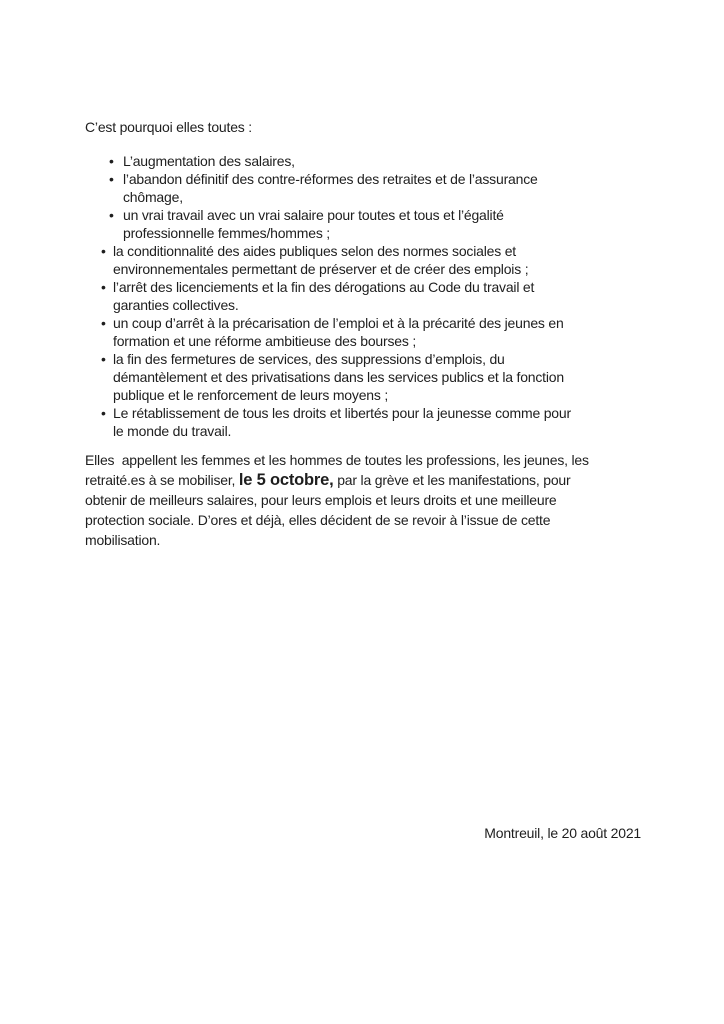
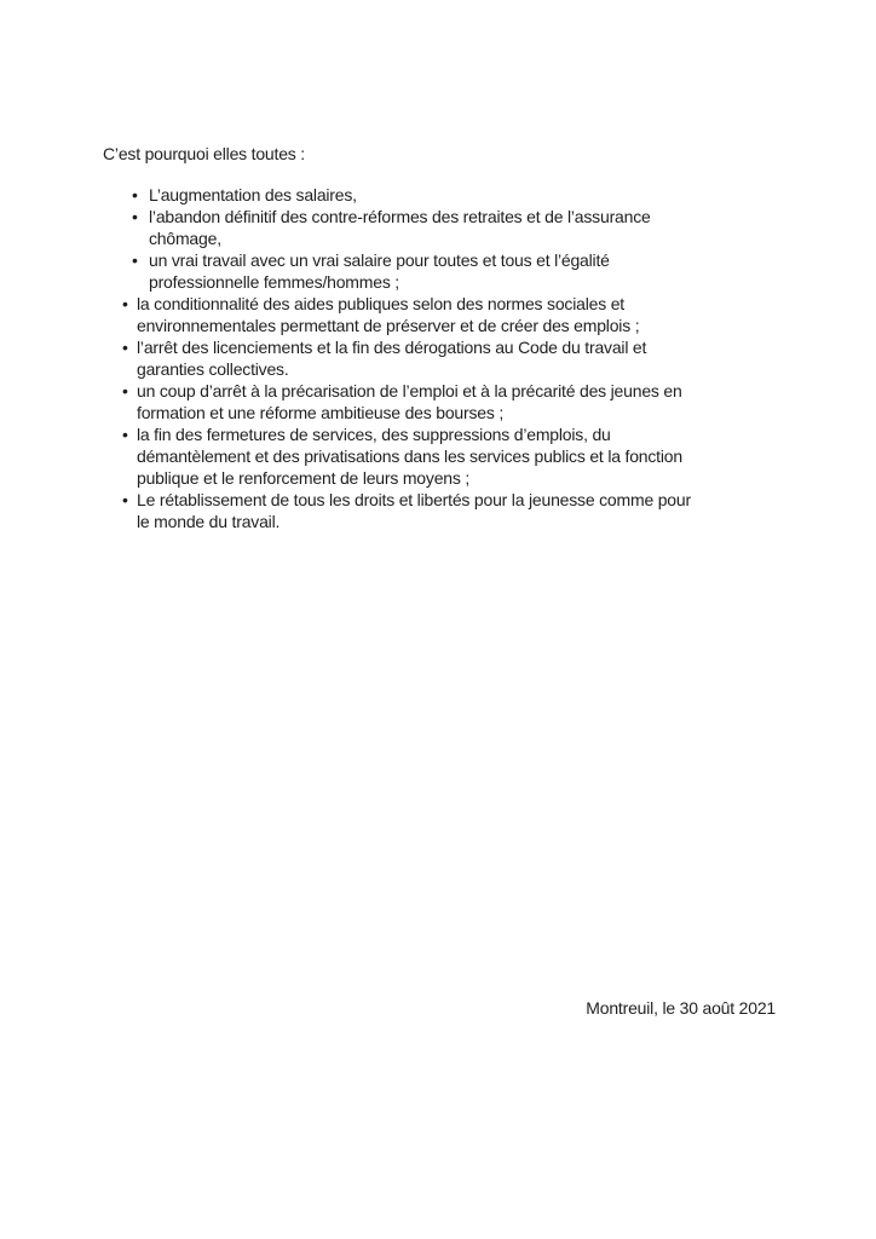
  C’est pourquoi elles toutes :
  •
  L’augmentation des salaires,
  •
  l’abandon définitif des contre-réformes des retraites et de l’assurance
  chômage,
  •
  un vrai travail avec un vrai salaire pour toutes et tous et l’égalité
  professionnelle femmes/hommes ;
  •
  la conditionnalité des aides publiques selon des normes sociales et
  environnementales permettant de préserver et de créer des emplois ;
  •
  l’arrêt des licenciements et la fin des dérogations au Code du travail et
  garanties collectives.
  •
  un coup d’arrêt à la précarisation de l’emploi et à la précarité des jeunes en
  formation et une réforme ambitieuse des bourses ;
  •
  la fin des fermetures de services, des suppressions d’emplois, du
  démantèlement et des privatisations dans les services publics et la fonction
  publique et le renforcement de leurs moyens ;
  •
  Le rétablissement de tous les droits et libertés pour la jeunesse comme pour
  le monde du travail.
- Elles appellent les femmes et les hommes de toutes les professions, les jeunes, les
- retraité.es à se mobiliser, le 5 octobre, par la grève et les manifestations, pour
- obtenir de meilleurs salaires, pour leurs emplois et leurs droits et une meilleure
- protection sociale. D’ores et déjà, elles décident de se revoir à l’issue de cette
- mobilisation.
- Montreuil, le 20 août 2021
+ Montreuil, le 30 août 2021
